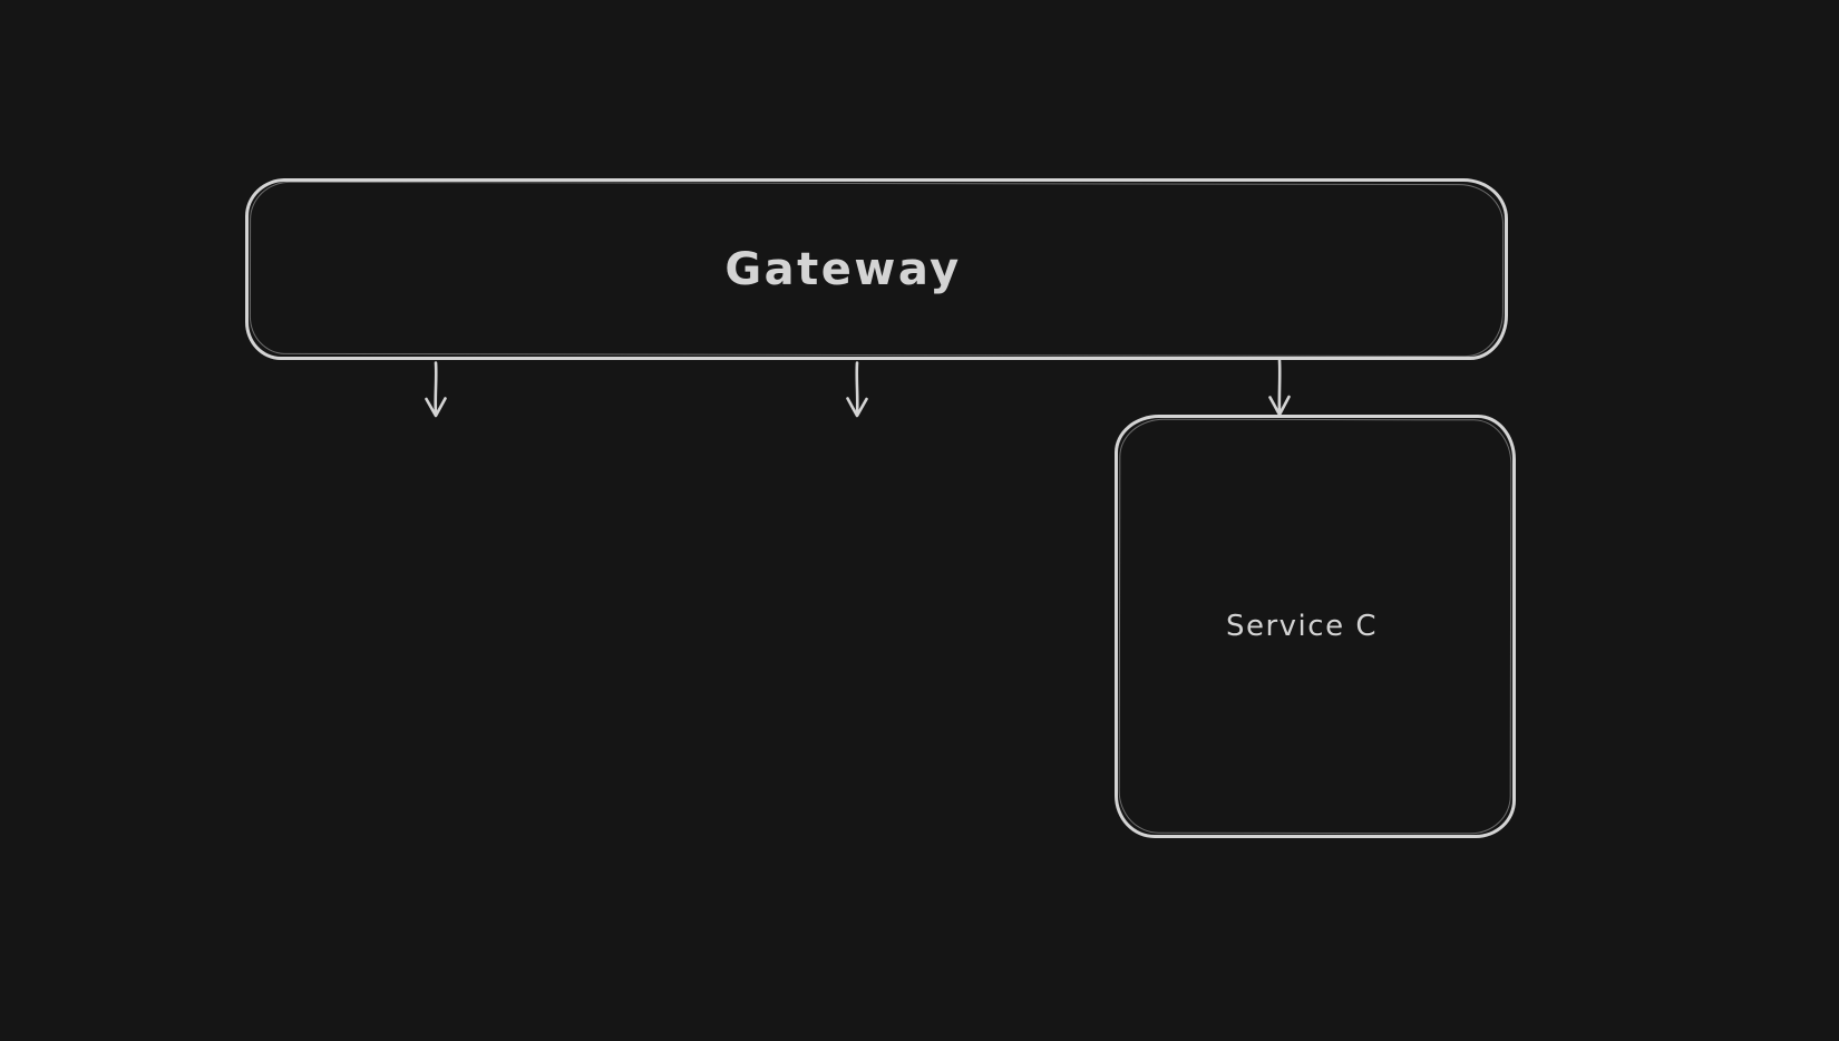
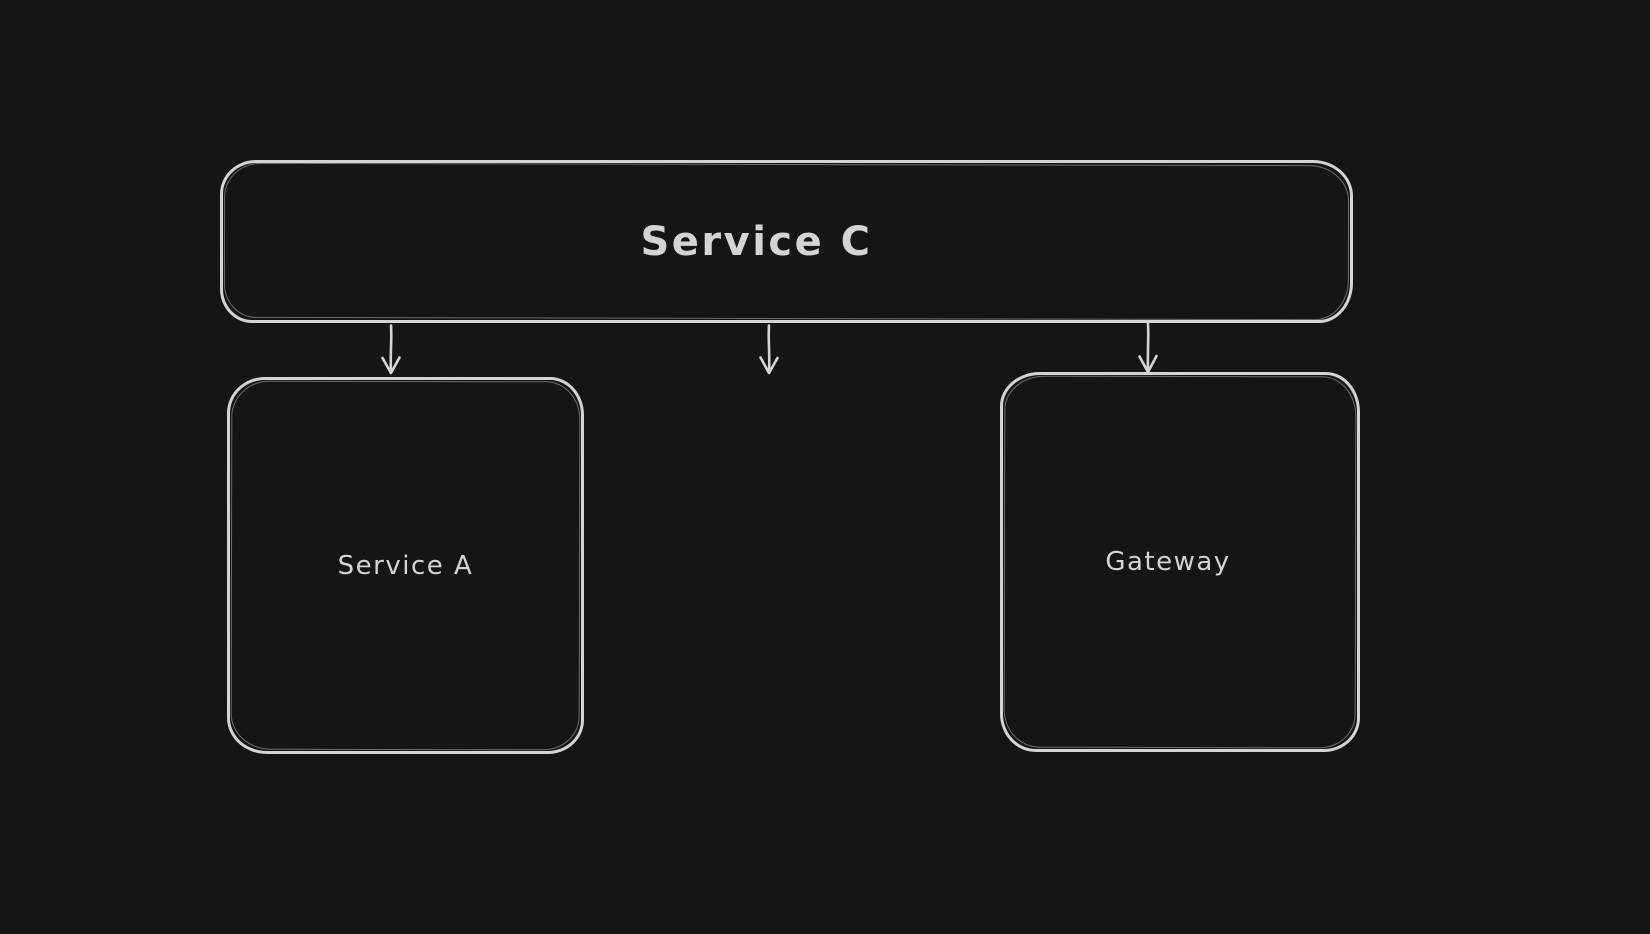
- Gateway
+ Service C
+ Service A
- Service C
+ Gateway
